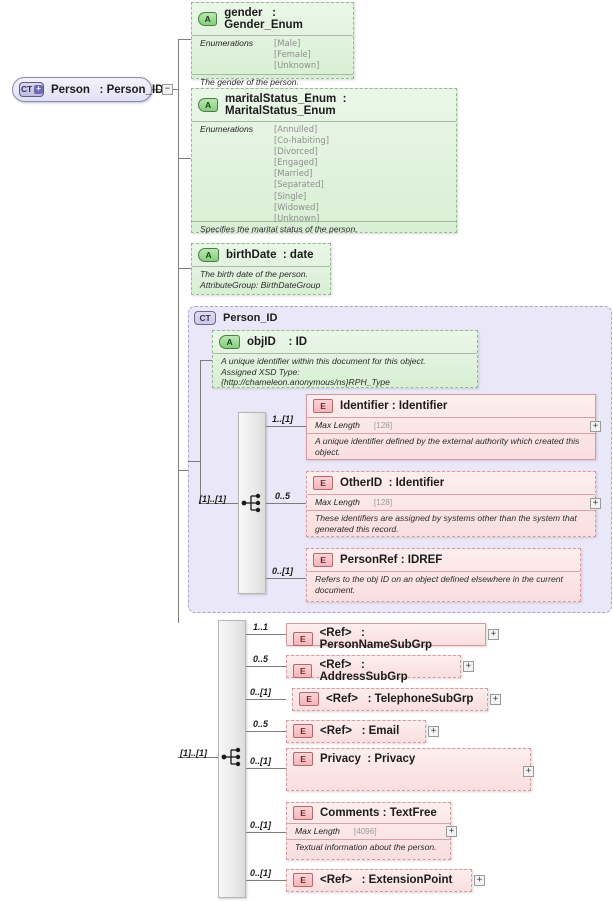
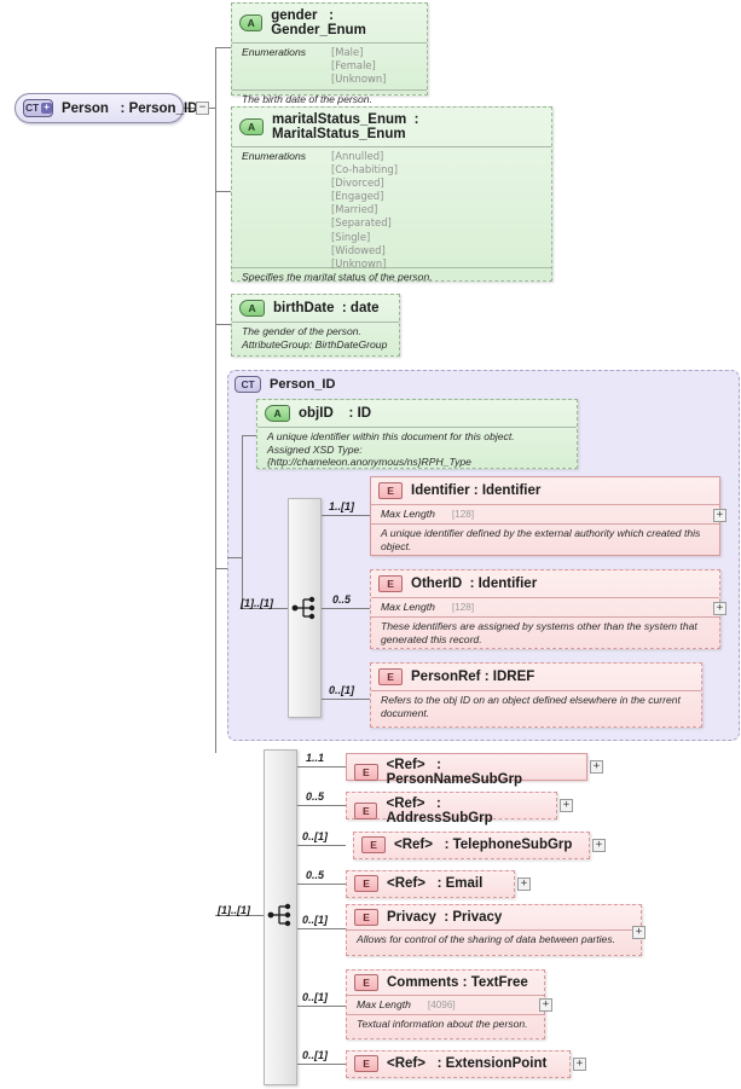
  CT
  +
  Person : Person_ID
  −
  A
  gender : Gender_Enum
  Enumerations
  [Male]
  [Female]
  [Unknown]
- The gender of the person.
+ The birth date of the person.
  A
  maritalStatus_Enum : MaritalStatus_Enum
  Enumerations
  [Annulled]
  [Co-habiting]
  [Divorced]
  [Engaged]
  [Married]
  [Separated]
  [Single]
  [Widowed]
  [Unknown]
  Specifies the marital status of the person.
  A
  birthDate : date
- The birth date of the person.
+ The gender of the person.
  AttributeGroup: BirthDateGroup
  CT
  Person_ID
  A
  objID : ID
  A unique identifier within this document for this object.
  Assigned XSD Type: {http://chameleon.anonymous/ns}RPH_Type
  [1]..[1]
  1..[1]
  0..5
  0..[1]
  E
  Identifier : Identifier
  Max Length
  [128]
  A unique identifier defined by the external authority which created this object.
  +
  E
  OtherID : Identifier
  Max Length
  [128]
  These identifiers are assigned by systems other than the system that generated this record.
  +
  E
  PersonRef : IDREF
  Refers to the obj ID on an object defined elsewhere in the current document.
  [1]..[1]
  1..1
  0..5
  0..[1]
  0..5
  0..[1]
  0..[1]
  0..[1]
  E
  <Ref> : PersonNameSubGrp
  +
  E
  <Ref> : AddressSubGrp
  +
  E
  <Ref> : TelephoneSubGrp
  +
  E
  <Ref> : Email
  +
  E
  Privacy : Privacy
+ Allows for control of the sharing of data between parties.
  +
  E
  Comments : TextFree
  Max Length
  [4096]
  Textual information about the person.
  +
  E
  <Ref> : ExtensionPoint
  +
